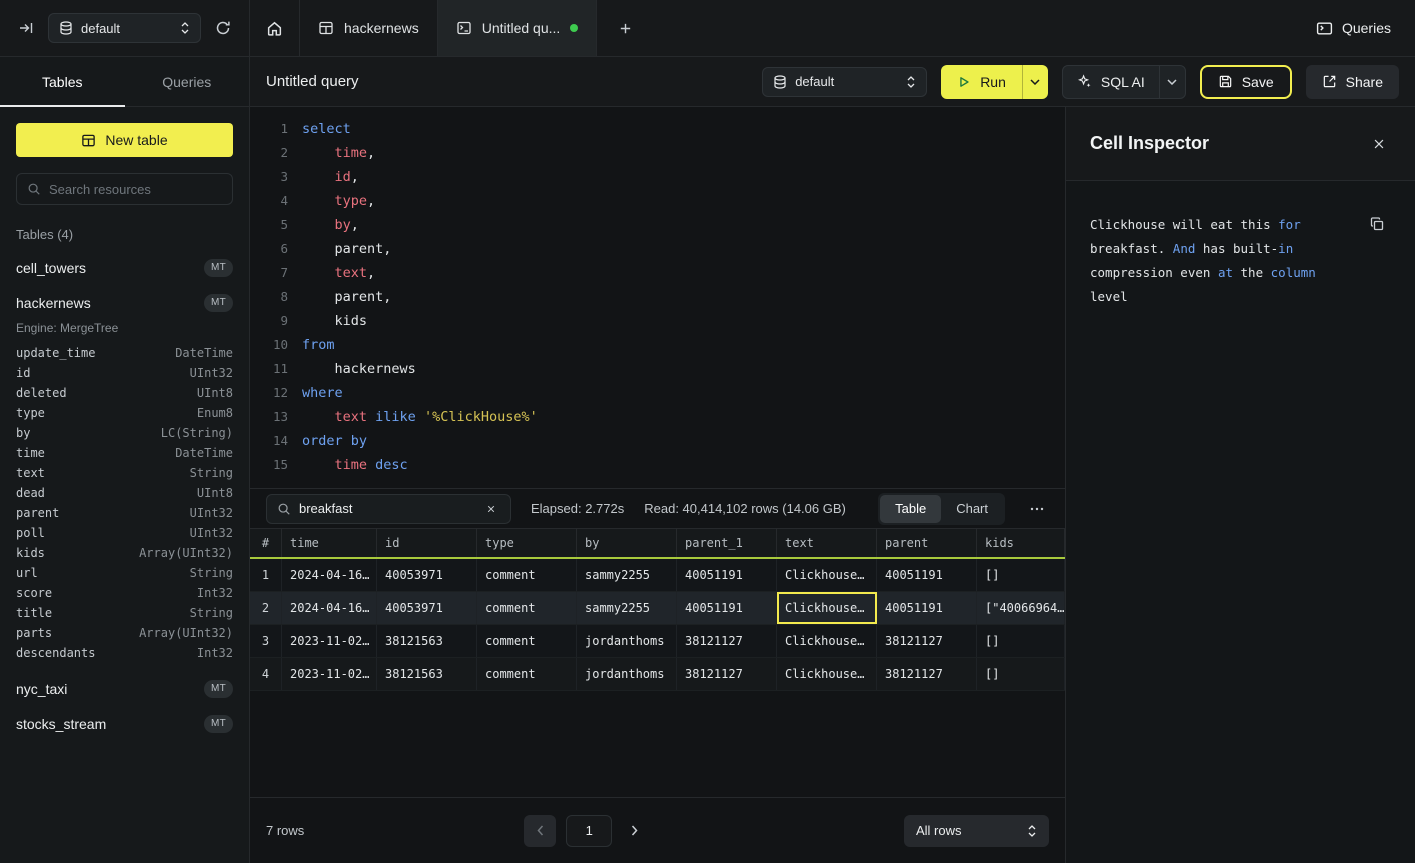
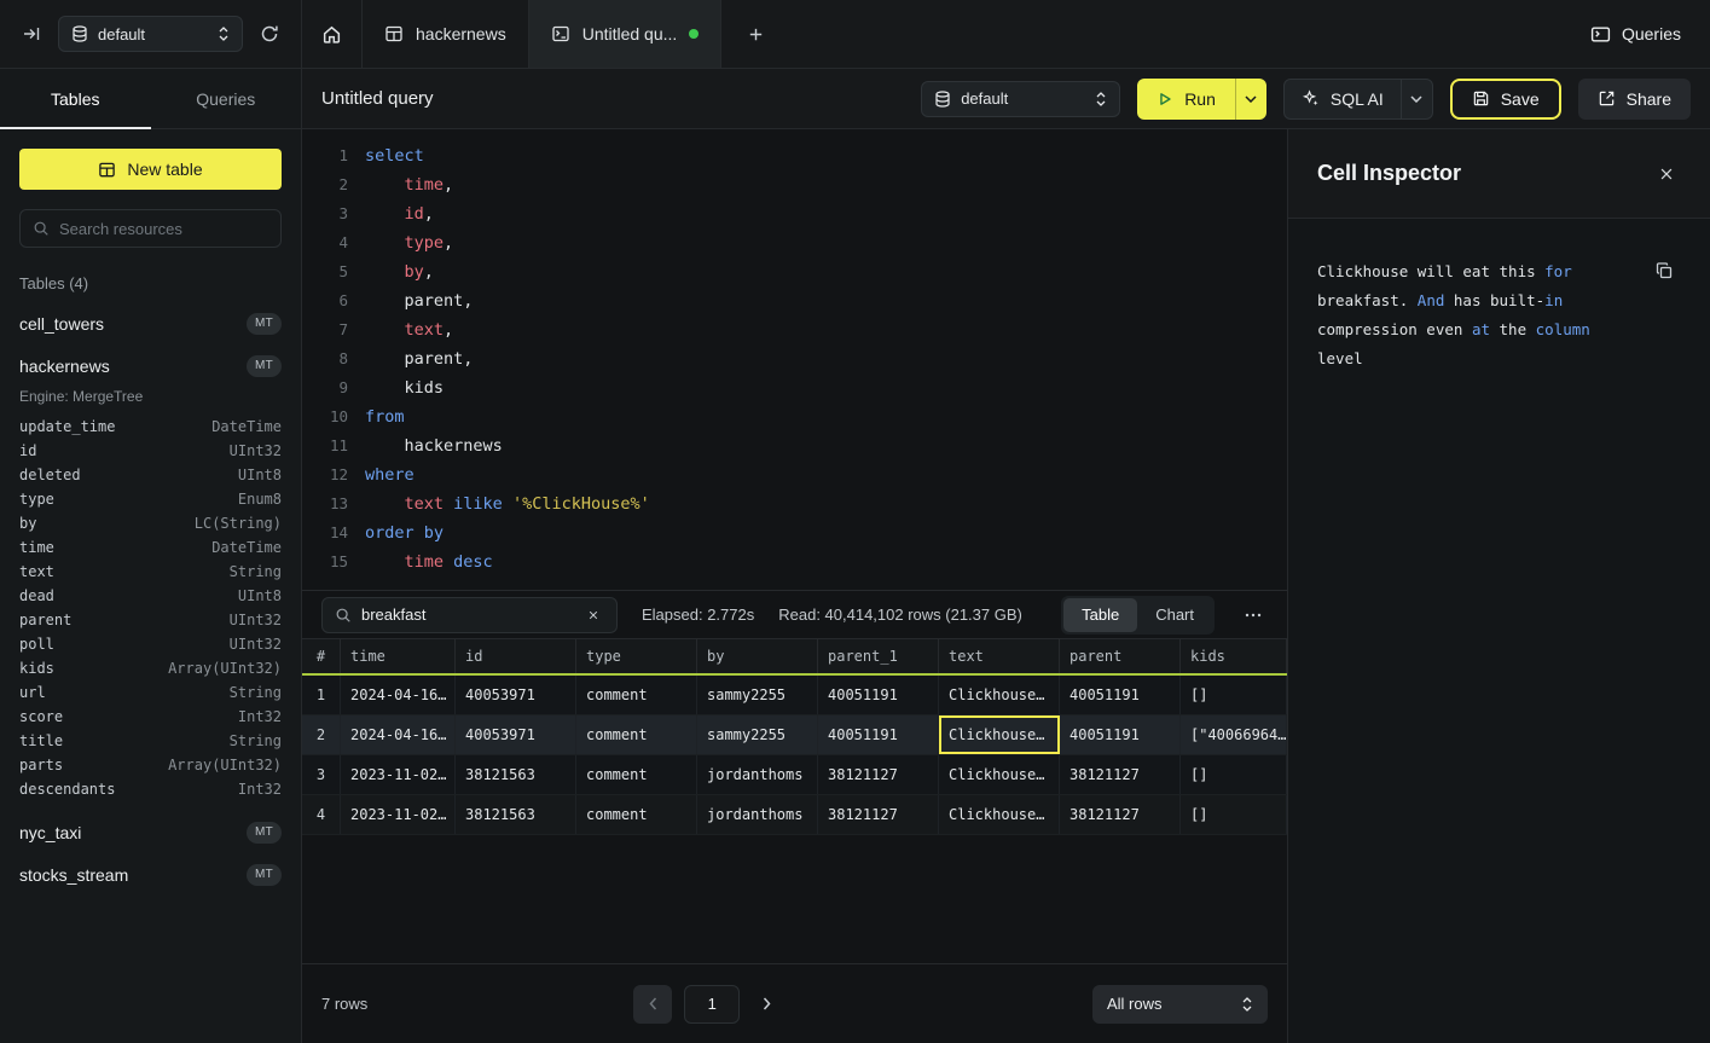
  default
  hackernews
  Untitled qu...
  Queries
  Tables
  Queries
  New table
  Search resources
  Tables (4)
  cell_towers
  MT
  hackernews
  MT
  Engine: MergeTree
  update_time
  DateTime
  id
  UInt32
  deleted
  UInt8
  type
  Enum8
  by
  LC(String)
  time
  DateTime
  text
  String
  dead
  UInt8
  parent
  UInt32
  poll
  UInt32
  kids
  Array(UInt32)
  url
  String
  score
  Int32
  title
  String
  parts
  Array(UInt32)
  descendants
  Int32
  nyc_taxi
  MT
  stocks_stream
  MT
  Untitled query
  default
  Run
  SQL AI
  Save
  Share
  1
  select
  2
  time,
  3
  id,
  4
  type,
  5
  by,
  6
  parent,
  7
  text,
  8
  parent,
  9
  kids
  10
  from
  11
  hackernews
  12
  where
  13
  text ilike '%ClickHouse%'
  14
  order by
  15
  time desc
  breakfast
  Elapsed: 2.772s
- Read: 40,414,102 rows (14.06 GB)
+ Read: 40,414,102 rows (21.37 GB)
  Table
  Chart
  #
  time
  id
  type
  by
  parent_1
  text
  parent
  kids
  1
  2024-04-16…
  40053971
  comment
  sammy2255
  40051191
  Clickhouse…
  40051191
  []
  2
  2024-04-16…
  40053971
  comment
  sammy2255
  40051191
  Clickhouse…
  40051191
  ["40066964…
  3
  2023-11-02…
  38121563
  comment
  jordanthoms
  38121127
  Clickhouse…
  38121127
  []
  4
  2023-11-02…
  38121563
  comment
  jordanthoms
  38121127
  Clickhouse…
  38121127
  []
  7 rows
  1
  All rows
  Cell Inspector
  Clickhouse will eat this for breakfast. And has built-in compression even at the column level
